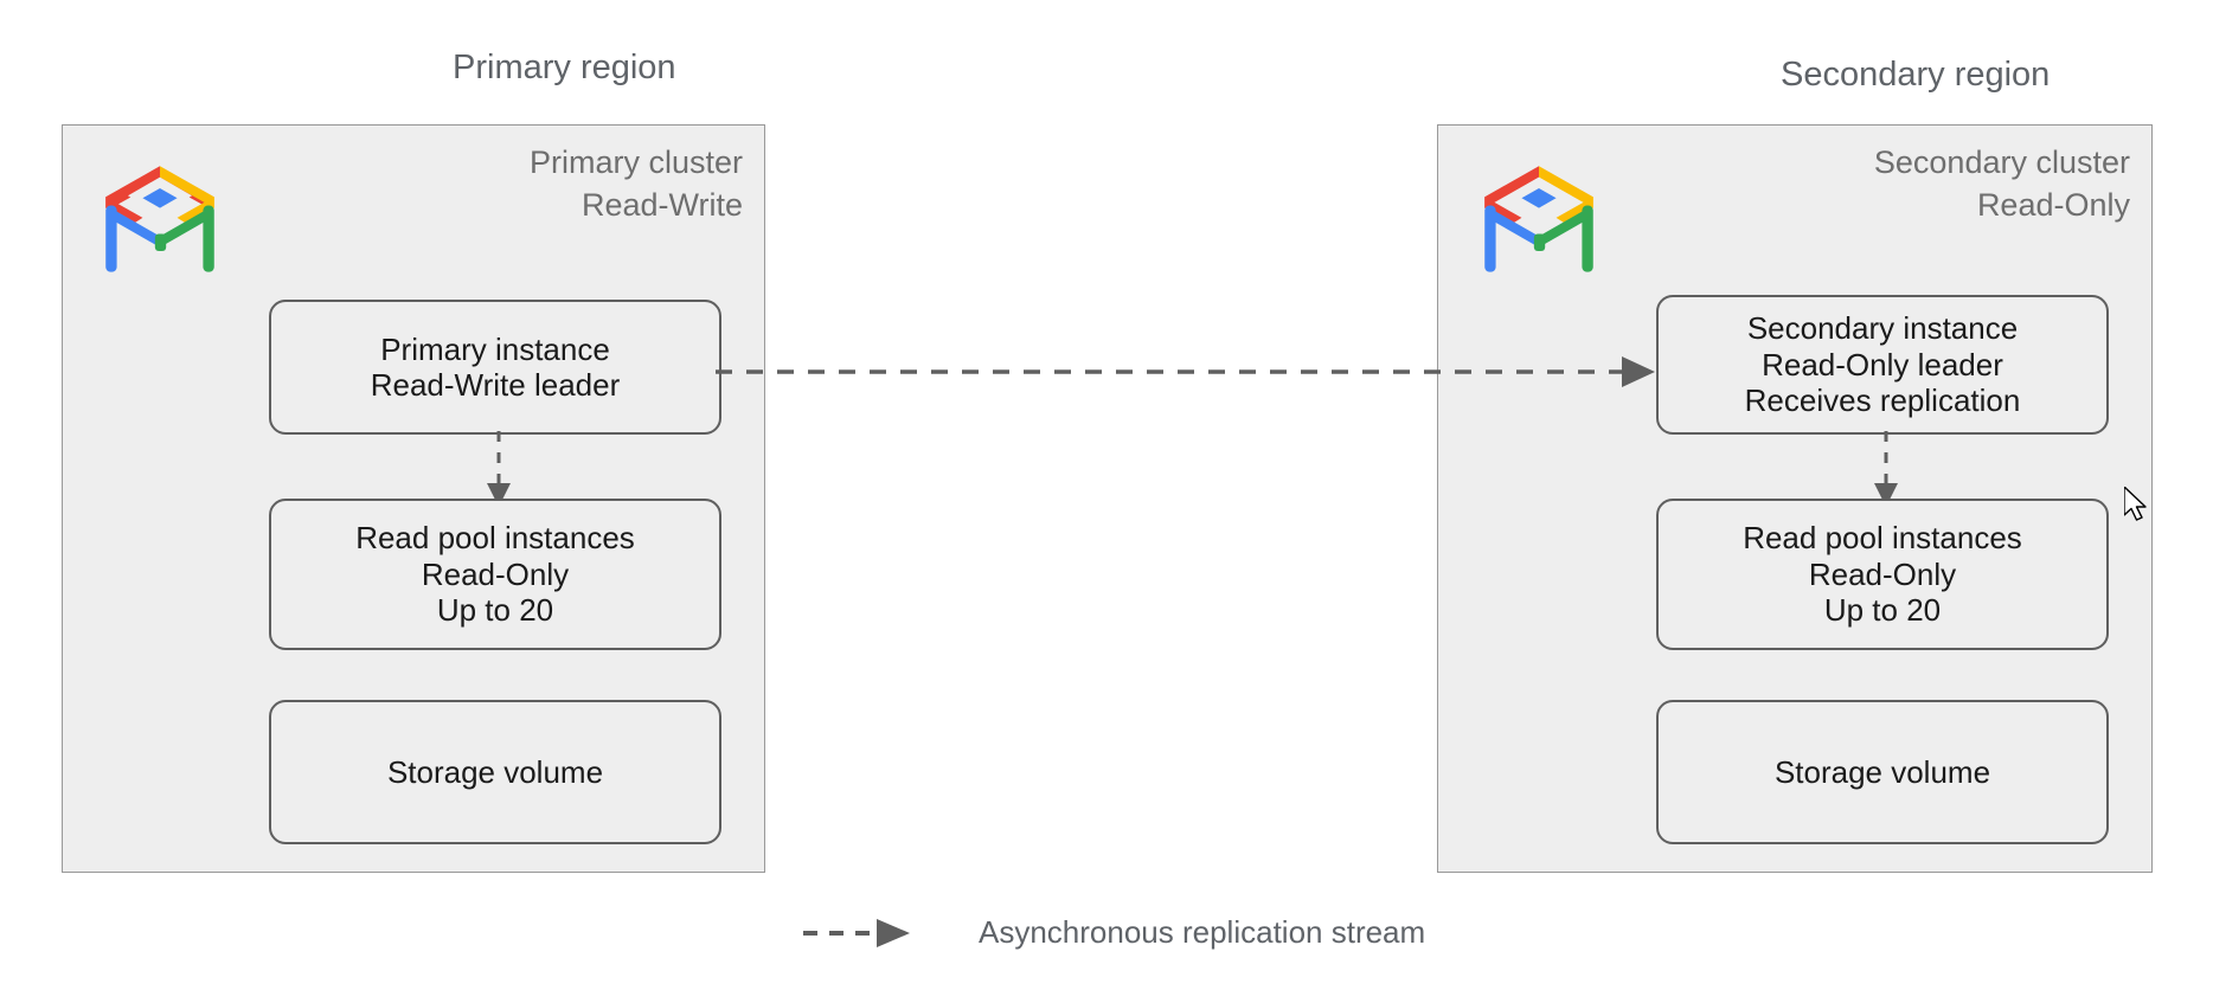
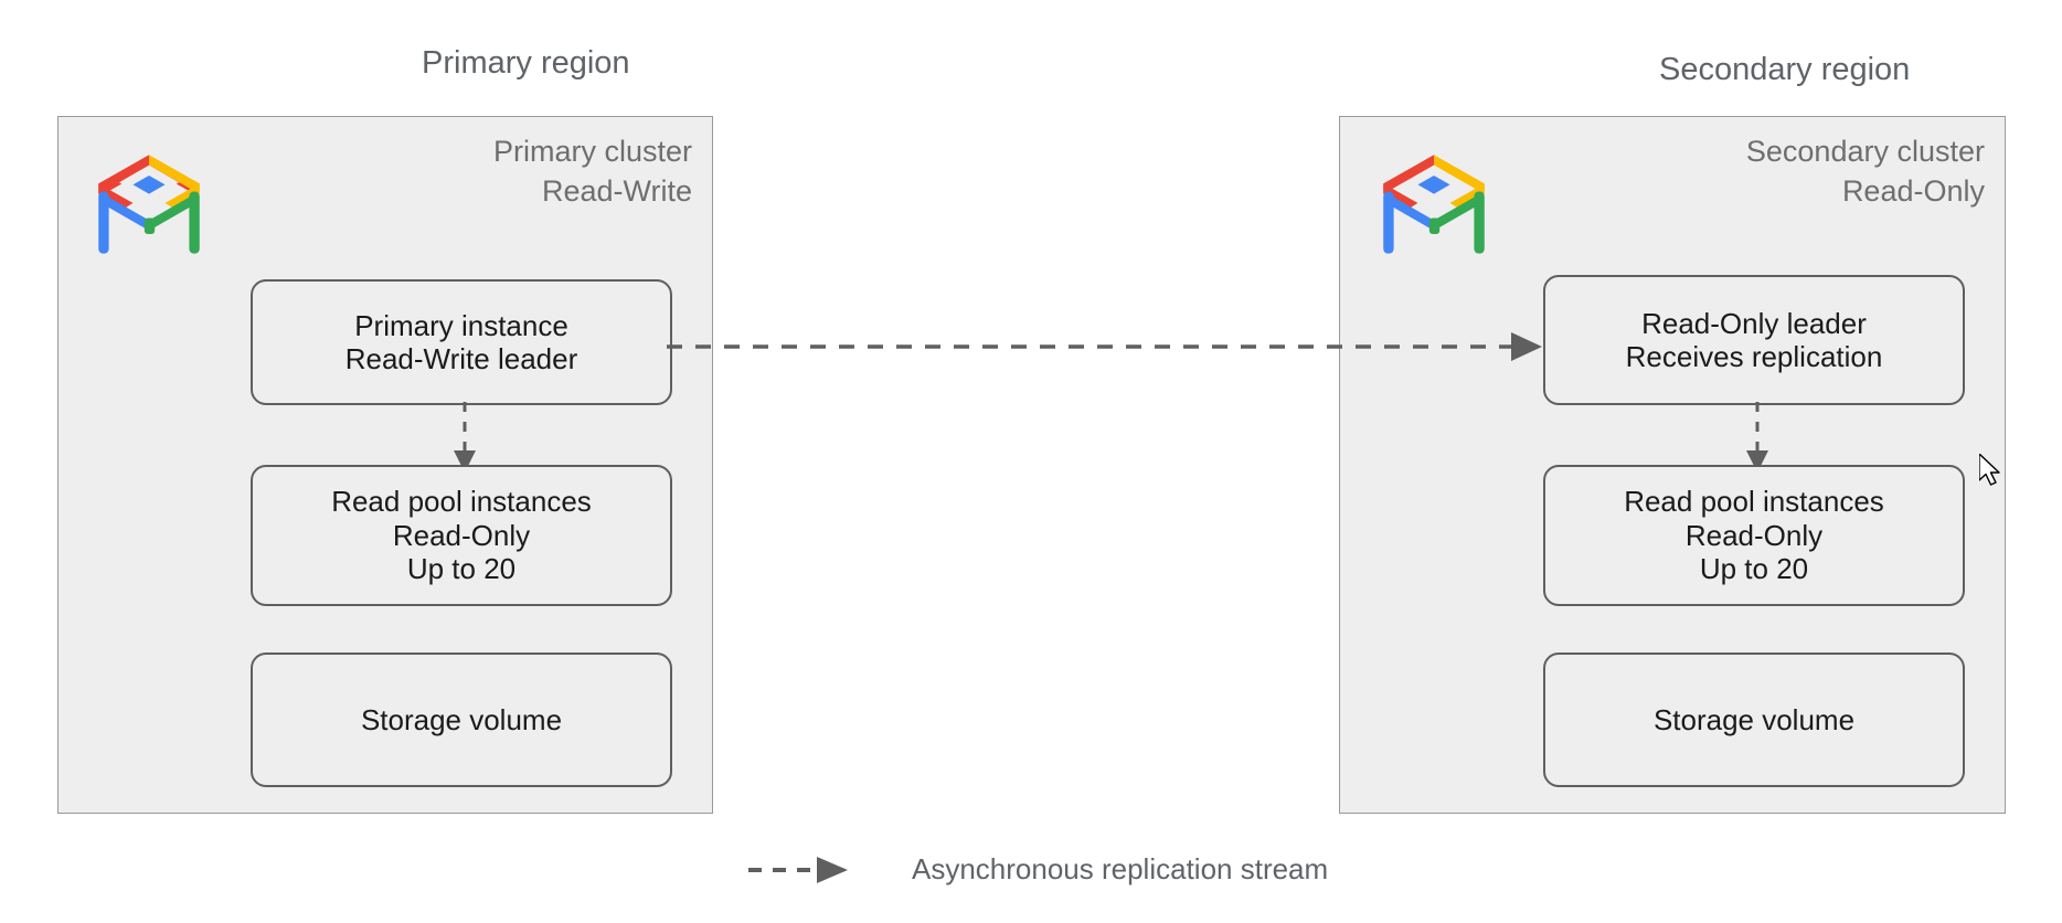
  Primary region
  Primary cluster
  Read-Write
  Primary instance
  Read-Write leader
  Read pool instances
  Read-Only
  Up to 20
  Storage volume
  Secondary region
  Secondary cluster
  Read-Only
- Secondary instance
  Read-Only leader
  Receives replication
  Read pool instances
  Read-Only
  Up to 20
  Storage volume
  Asynchronous replication stream
